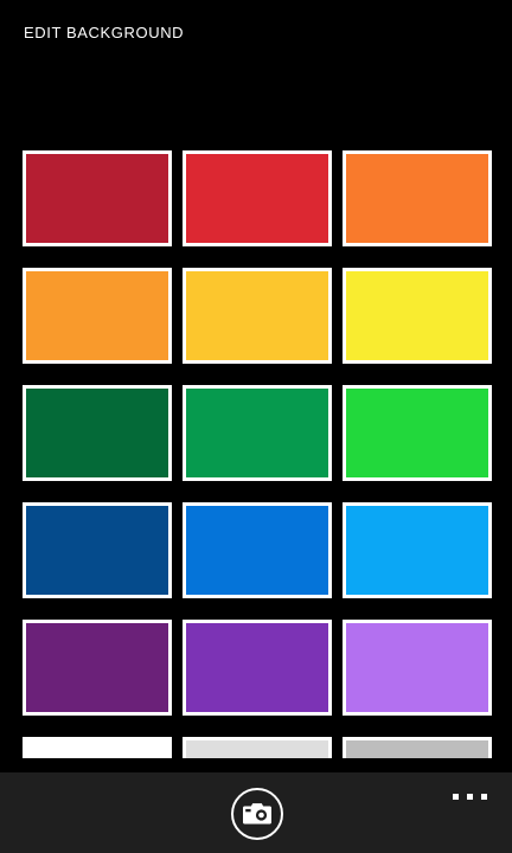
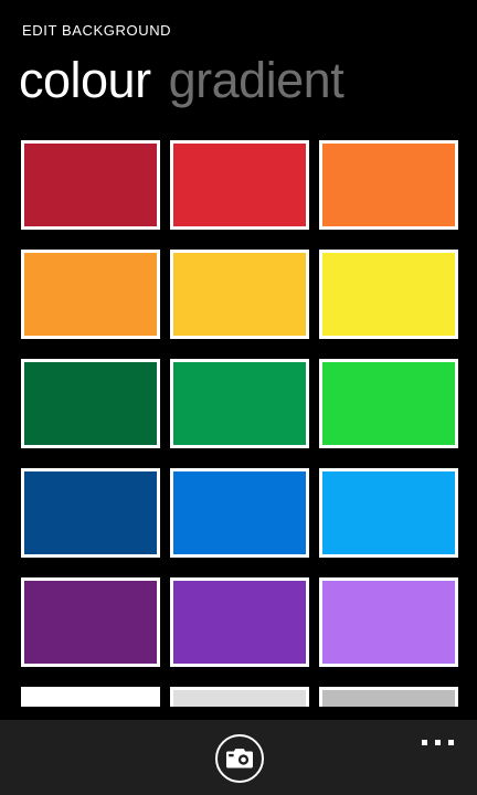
  EDIT BACKGROUND
+ colour gradient
